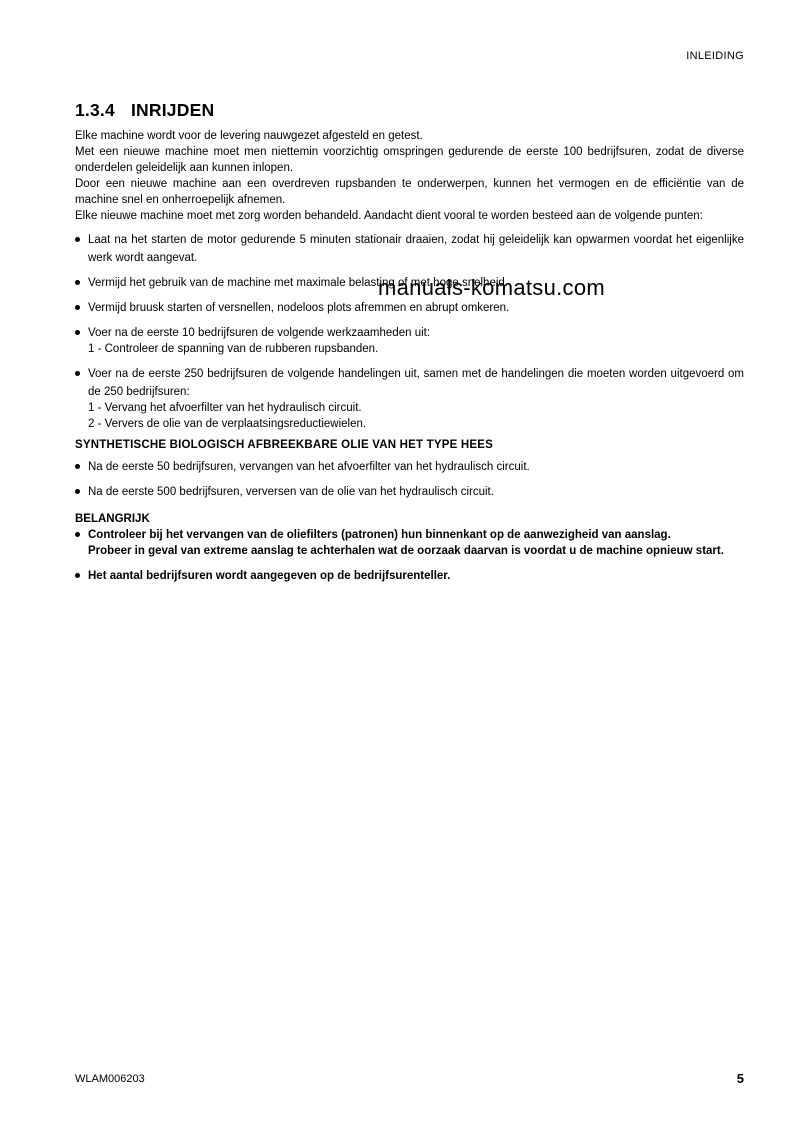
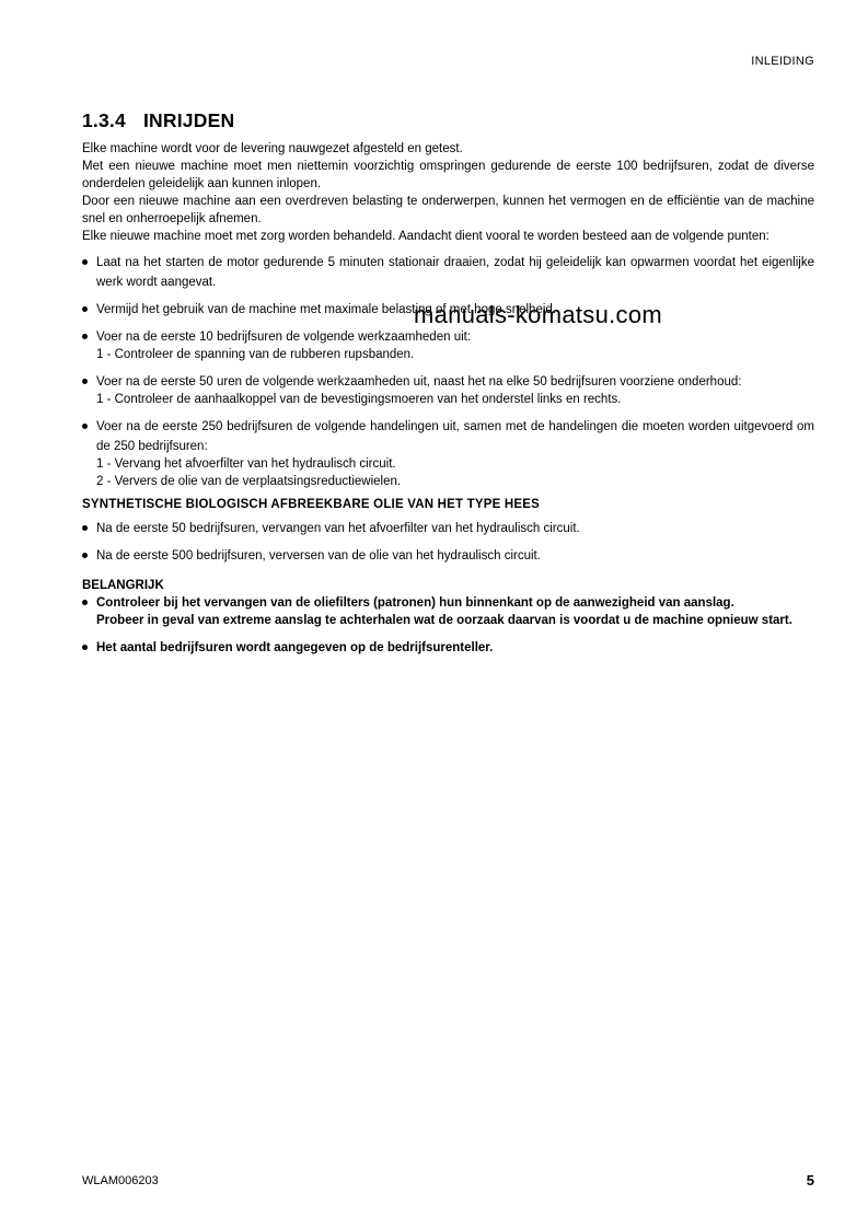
  INLEIDING
  1.3.4 INRIJDEN
  Elke machine wordt voor de levering nauwgezet afgesteld en getest.
  Met een nieuwe machine moet men niettemin voorzichtig omspringen gedurende de eerste 100 bedrijfsuren, zodat de diverse onderdelen geleidelijk aan kunnen inlopen.
- Door een nieuwe machine aan een overdreven rupsbanden te onderwerpen, kunnen het vermogen en de efficiëntie van de machine snel en onherroepelijk afnemen.
+ Door een nieuwe machine aan een overdreven belasting te onderwerpen, kunnen het vermogen en de efficiëntie van de machine snel en onherroepelijk afnemen.
  Elke nieuwe machine moet met zorg worden behandeld. Aandacht dient vooral te worden besteed aan de volgende punten:
  Laat na het starten de motor gedurende 5 minuten stationair draaien, zodat hij geleidelijk kan opwarmen voordat het eigenlijke werk wordt aangevat.
  Vermijd het gebruik van de machine met maximale belasting of met hoge snelheid.
- Vermijd bruusk starten of versnellen, nodeloos plots afremmen en abrupt omkeren.
  Voer na de eerste 10 bedrijfsuren de volgende werkzaamheden uit:
  1 - Controleer de spanning van de rubberen rupsbanden.
+ Voer na de eerste 50 uren de volgende werkzaamheden uit, naast het na elke 50 bedrijfsuren voorziene onderhoud:
+ 1 - Controleer de aanhaalkoppel van de bevestigingsmoeren van het onderstel links en rechts.
  Voer na de eerste 250 bedrijfsuren de volgende handelingen uit, samen met de handelingen die moeten worden uitgevoerd om de 250 bedrijfsuren:
  1 - Vervang het afvoerfilter van het hydraulisch circuit.
  2 - Ververs de olie van de verplaatsingsreductiewielen.
  SYNTHETISCHE BIOLOGISCH AFBREEKBARE OLIE VAN HET TYPE HEES
  Na de eerste 50 bedrijfsuren, vervangen van het afvoerfilter van het hydraulisch circuit.
  Na de eerste 500 bedrijfsuren, verversen van de olie van het hydraulisch circuit.
  BELANGRIJK
  Controleer bij het vervangen van de oliefilters (patronen) hun binnenkant op de aanwezigheid van aanslag.
  Probeer in geval van extreme aanslag te achterhalen wat de oorzaak daarvan is voordat u de machine opnieuw start.
  Het aantal bedrijfsuren wordt aangegeven op de bedrijfsurenteller.
  manuals-komatsu.com
  WLAM006203
  5
